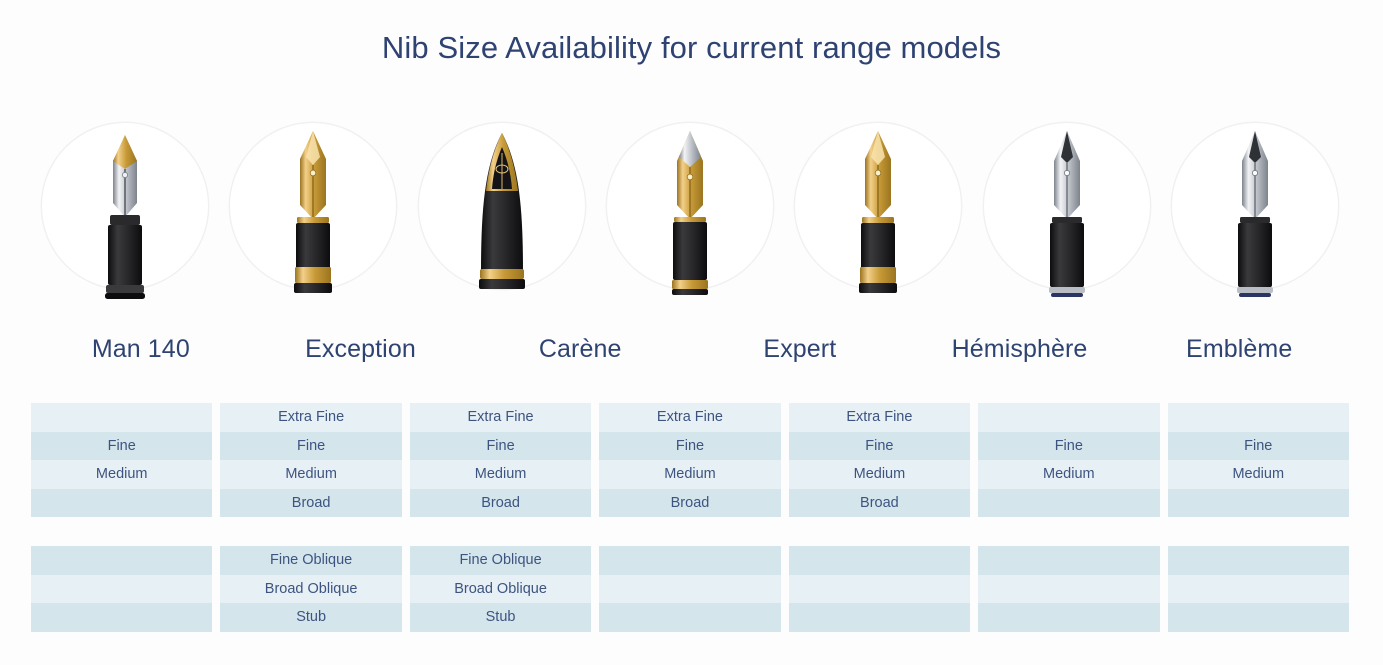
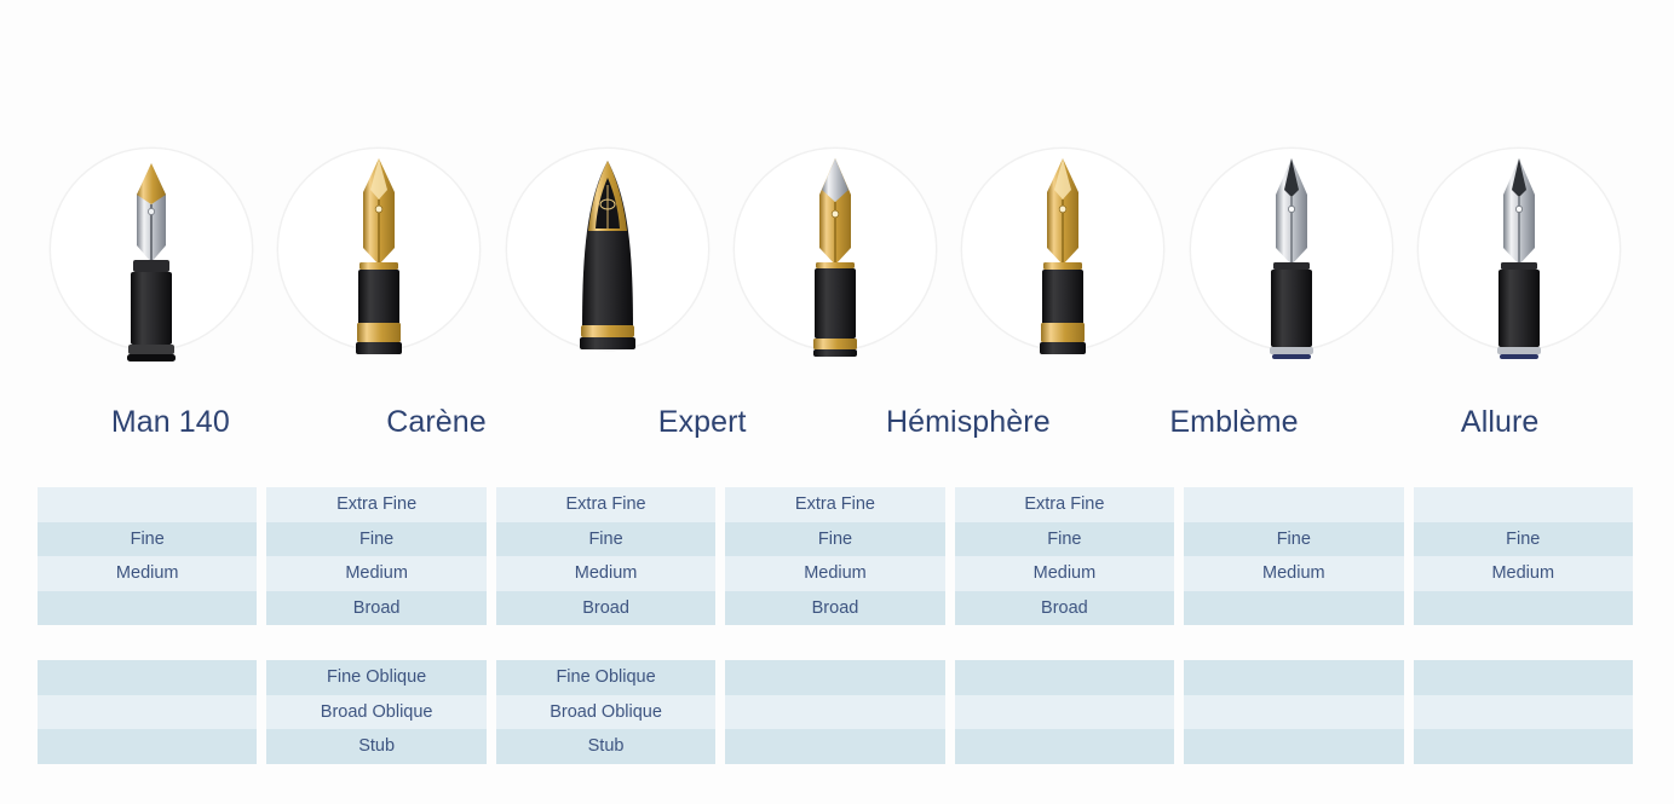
- Nib Size Availability for current range models
  Man 140
- Exception
  Carène
  Expert
  Hémisphère
  Emblème
+ Allure
  Fine
  Medium
  Extra Fine
  Fine
  Medium
  Broad
  Extra Fine
  Fine
  Medium
  Broad
  Extra Fine
  Fine
  Medium
  Broad
  Extra Fine
  Fine
  Medium
  Broad
  Fine
  Medium
  Fine
  Medium
  Fine Oblique
  Broad Oblique
  Stub
  Fine Oblique
  Broad Oblique
  Stub
